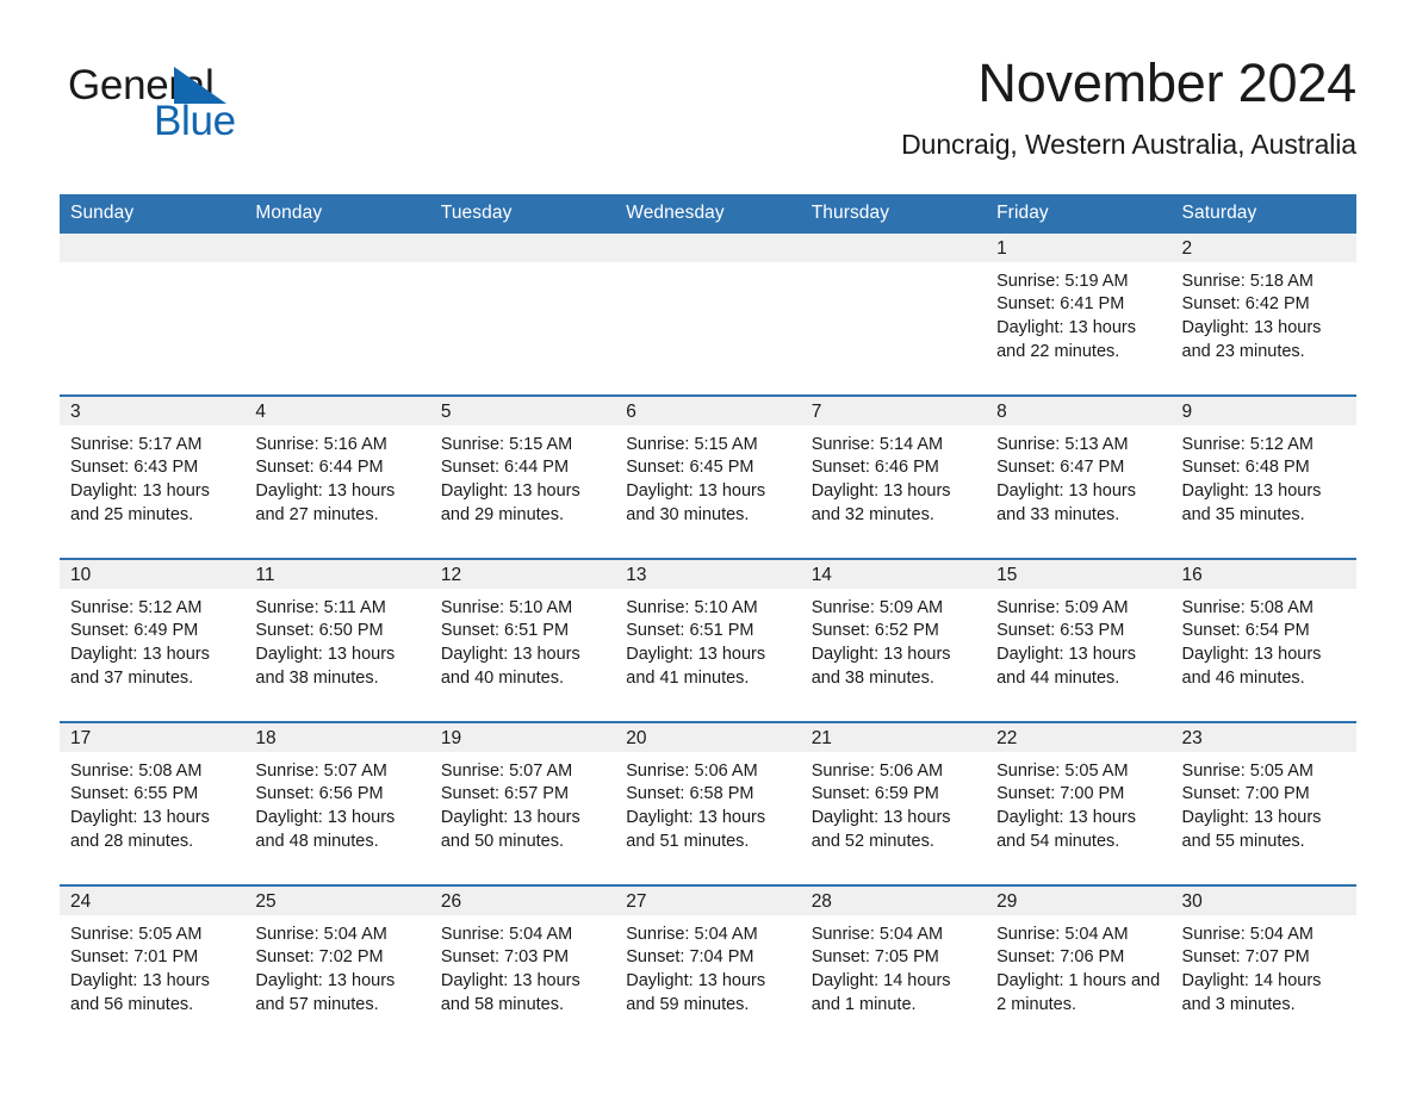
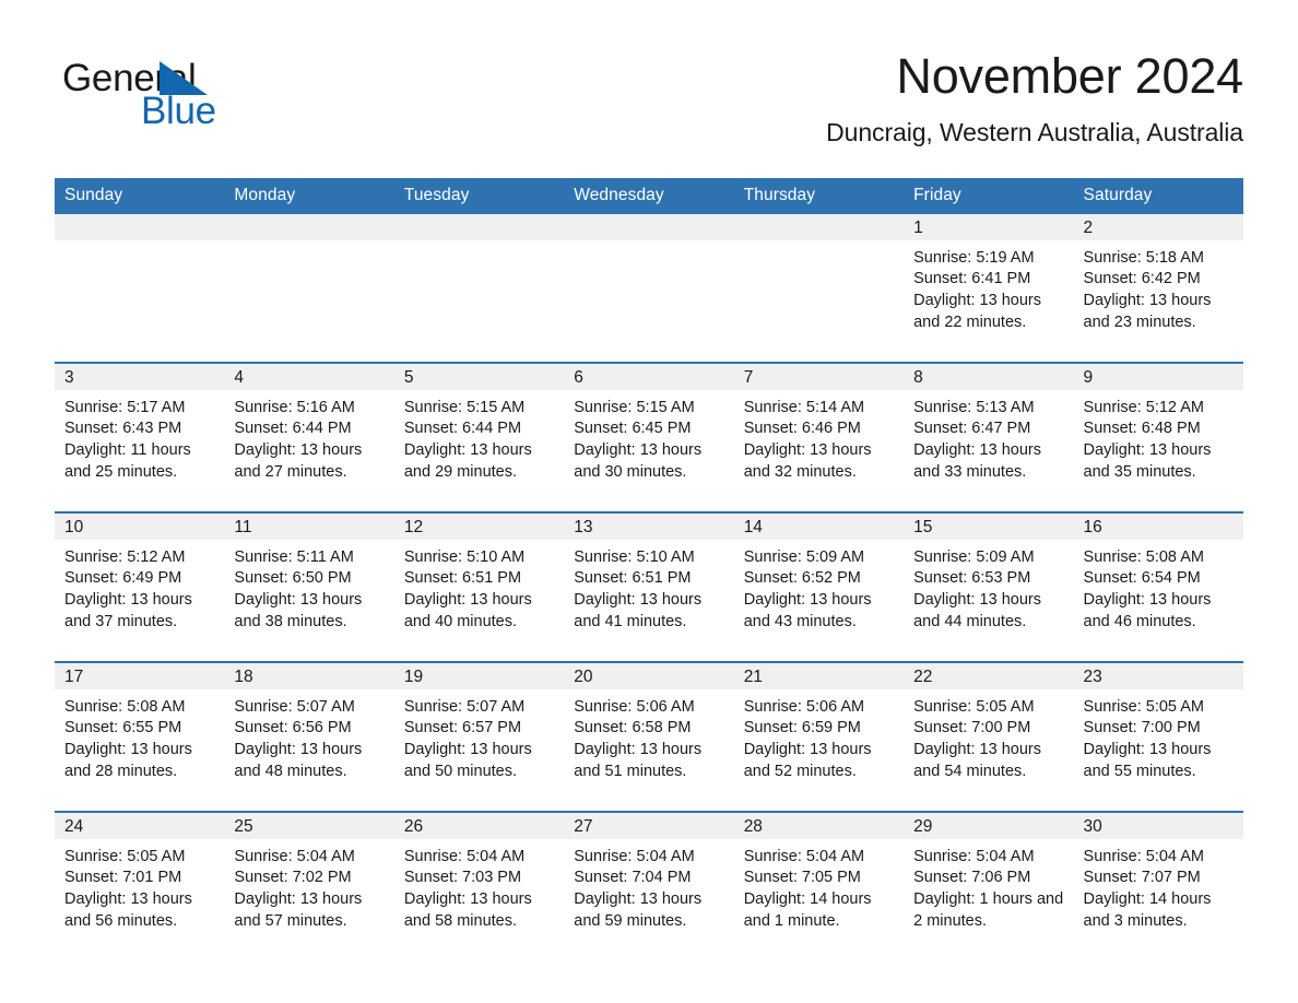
  General
  Blue
  November 2024
  Duncraig, Western Australia, Australia
  Sunday	Monday	Tuesday	Wednesday	Thursday	Friday	Saturday
  					1Sunrise: 5:19 AMSunset: 6:41 PMDaylight: 13 hours and 22 minutes.	2Sunrise: 5:18 AMSunset: 6:42 PMDaylight: 13 hours and 23 minutes.
- 3Sunrise: 5:17 AMSunset: 6:43 PMDaylight: 13 hours and 25 minutes.	4Sunrise: 5:16 AMSunset: 6:44 PMDaylight: 13 hours and 27 minutes.	5Sunrise: 5:15 AMSunset: 6:44 PMDaylight: 13 hours and 29 minutes.	6Sunrise: 5:15 AMSunset: 6:45 PMDaylight: 13 hours and 30 minutes.	7Sunrise: 5:14 AMSunset: 6:46 PMDaylight: 13 hours and 32 minutes.	8Sunrise: 5:13 AMSunset: 6:47 PMDaylight: 13 hours and 33 minutes.	9Sunrise: 5:12 AMSunset: 6:48 PMDaylight: 13 hours and 35 minutes.
+ 3Sunrise: 5:17 AMSunset: 6:43 PMDaylight: 11 hours and 25 minutes.	4Sunrise: 5:16 AMSunset: 6:44 PMDaylight: 13 hours and 27 minutes.	5Sunrise: 5:15 AMSunset: 6:44 PMDaylight: 13 hours and 29 minutes.	6Sunrise: 5:15 AMSunset: 6:45 PMDaylight: 13 hours and 30 minutes.	7Sunrise: 5:14 AMSunset: 6:46 PMDaylight: 13 hours and 32 minutes.	8Sunrise: 5:13 AMSunset: 6:47 PMDaylight: 13 hours and 33 minutes.	9Sunrise: 5:12 AMSunset: 6:48 PMDaylight: 13 hours and 35 minutes.
- 10Sunrise: 5:12 AMSunset: 6:49 PMDaylight: 13 hours and 37 minutes.	11Sunrise: 5:11 AMSunset: 6:50 PMDaylight: 13 hours and 38 minutes.	12Sunrise: 5:10 AMSunset: 6:51 PMDaylight: 13 hours and 40 minutes.	13Sunrise: 5:10 AMSunset: 6:51 PMDaylight: 13 hours and 41 minutes.	14Sunrise: 5:09 AMSunset: 6:52 PMDaylight: 13 hours and 38 minutes.	15Sunrise: 5:09 AMSunset: 6:53 PMDaylight: 13 hours and 44 minutes.	16Sunrise: 5:08 AMSunset: 6:54 PMDaylight: 13 hours and 46 minutes.
+ 10Sunrise: 5:12 AMSunset: 6:49 PMDaylight: 13 hours and 37 minutes.	11Sunrise: 5:11 AMSunset: 6:50 PMDaylight: 13 hours and 38 minutes.	12Sunrise: 5:10 AMSunset: 6:51 PMDaylight: 13 hours and 40 minutes.	13Sunrise: 5:10 AMSunset: 6:51 PMDaylight: 13 hours and 41 minutes.	14Sunrise: 5:09 AMSunset: 6:52 PMDaylight: 13 hours and 43 minutes.	15Sunrise: 5:09 AMSunset: 6:53 PMDaylight: 13 hours and 44 minutes.	16Sunrise: 5:08 AMSunset: 6:54 PMDaylight: 13 hours and 46 minutes.
  17Sunrise: 5:08 AMSunset: 6:55 PMDaylight: 13 hours and 28 minutes.	18Sunrise: 5:07 AMSunset: 6:56 PMDaylight: 13 hours and 48 minutes.	19Sunrise: 5:07 AMSunset: 6:57 PMDaylight: 13 hours and 50 minutes.	20Sunrise: 5:06 AMSunset: 6:58 PMDaylight: 13 hours and 51 minutes.	21Sunrise: 5:06 AMSunset: 6:59 PMDaylight: 13 hours and 52 minutes.	22Sunrise: 5:05 AMSunset: 7:00 PMDaylight: 13 hours and 54 minutes.	23Sunrise: 5:05 AMSunset: 7:00 PMDaylight: 13 hours and 55 minutes.
  24Sunrise: 5:05 AMSunset: 7:01 PMDaylight: 13 hours and 56 minutes.	25Sunrise: 5:04 AMSunset: 7:02 PMDaylight: 13 hours and 57 minutes.	26Sunrise: 5:04 AMSunset: 7:03 PMDaylight: 13 hours and 58 minutes.	27Sunrise: 5:04 AMSunset: 7:04 PMDaylight: 13 hours and 59 minutes.	28Sunrise: 5:04 AMSunset: 7:05 PMDaylight: 14 hours and 1 minute.	29Sunrise: 5:04 AMSunset: 7:06 PMDaylight: 1 hours and 2 minutes.	30Sunrise: 5:04 AMSunset: 7:07 PMDaylight: 14 hours and 3 minutes.
